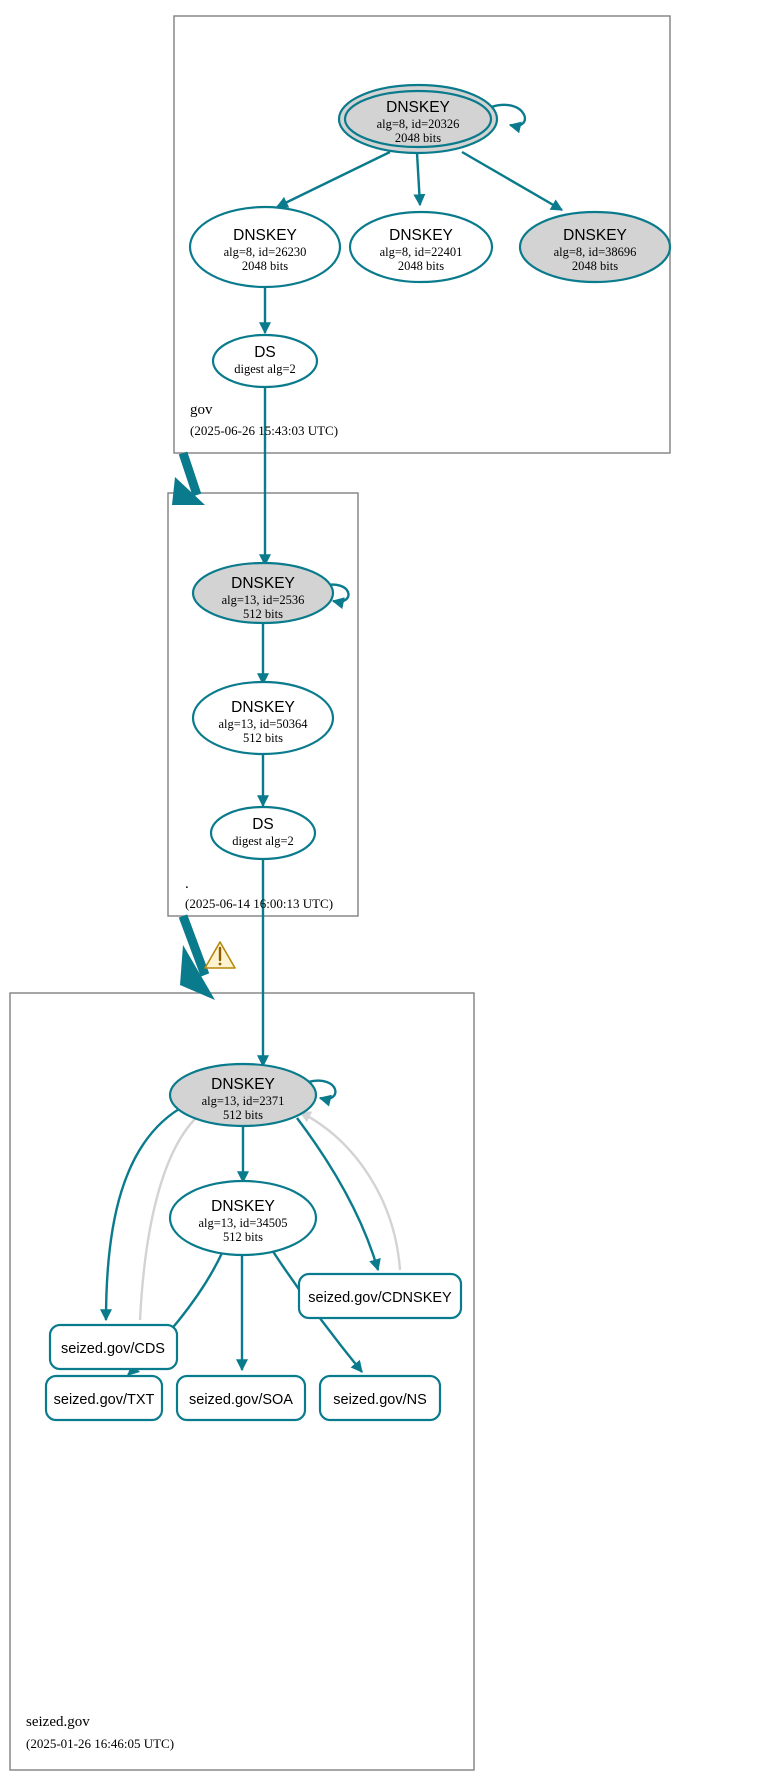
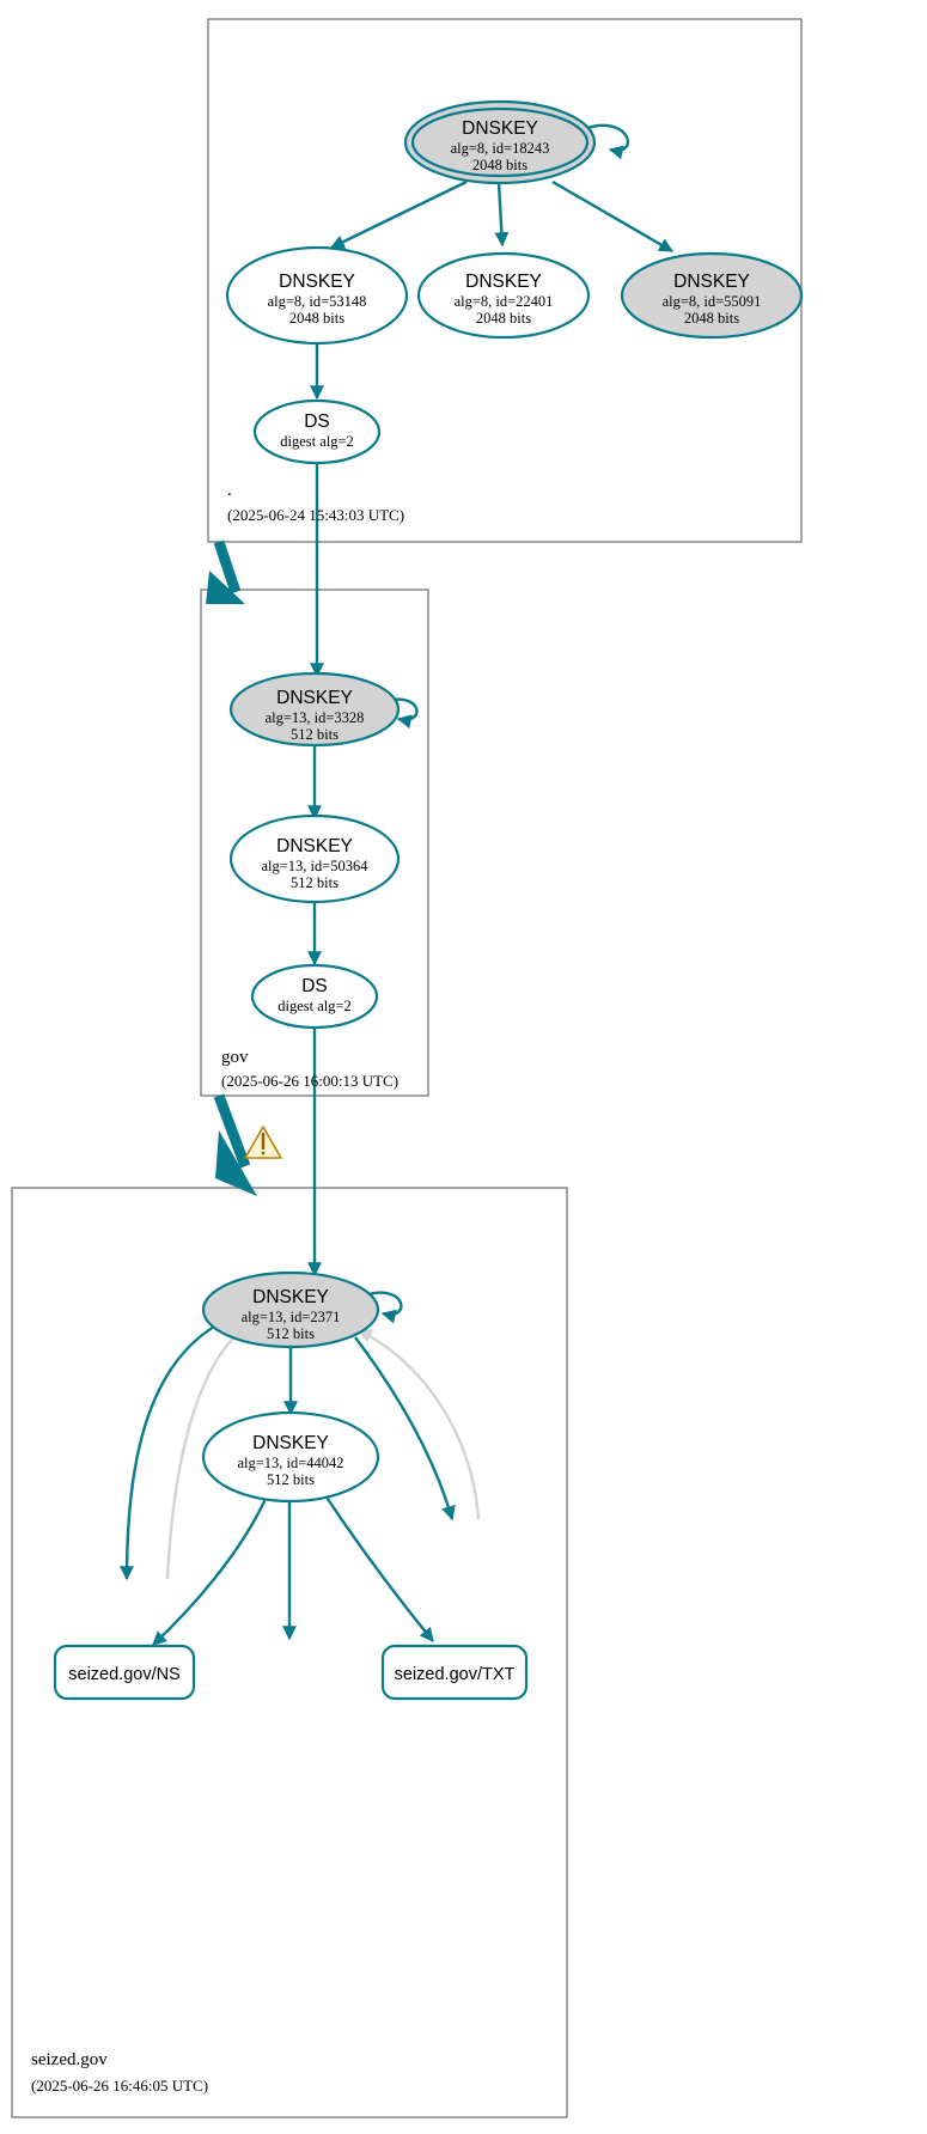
  DNSKEY
- alg=8, id=20326
+ alg=8, id=18243
  2048 bits
  DNSKEY
- alg=8, id=26230
+ alg=8, id=53148
  2048 bits
  DNSKEY
  alg=8, id=22401
  2048 bits
  DNSKEY
- alg=8, id=38696
+ alg=8, id=55091
  2048 bits
  DS
  digest alg=2
- gov
+ .
- (2025-06-26 15:43:03 UTC)
+ (2025-06-24 15:43:03 UTC)
  DNSKEY
- alg=13, id=2536
+ alg=13, id=3328
  512 bits
  DNSKEY
  alg=13, id=50364
  512 bits
  DS
  digest alg=2
- .
+ gov
- (2025-06-14 16:00:13 UTC)
+ (2025-06-26 16:00:13 UTC)
  DNSKEY
  alg=13, id=2371
  512 bits
  DNSKEY
- alg=13, id=34505
+ alg=13, id=44042
  512 bits
- seized.gov/CDNSKEY
- seized.gov/CDS
- seized.gov/TXT
+ seized.gov/NS
- seized.gov/SOA
- seized.gov/NS
+ seized.gov/TXT
  seized.gov
- (2025-01-26 16:46:05 UTC)
+ (2025-06-26 16:46:05 UTC)
